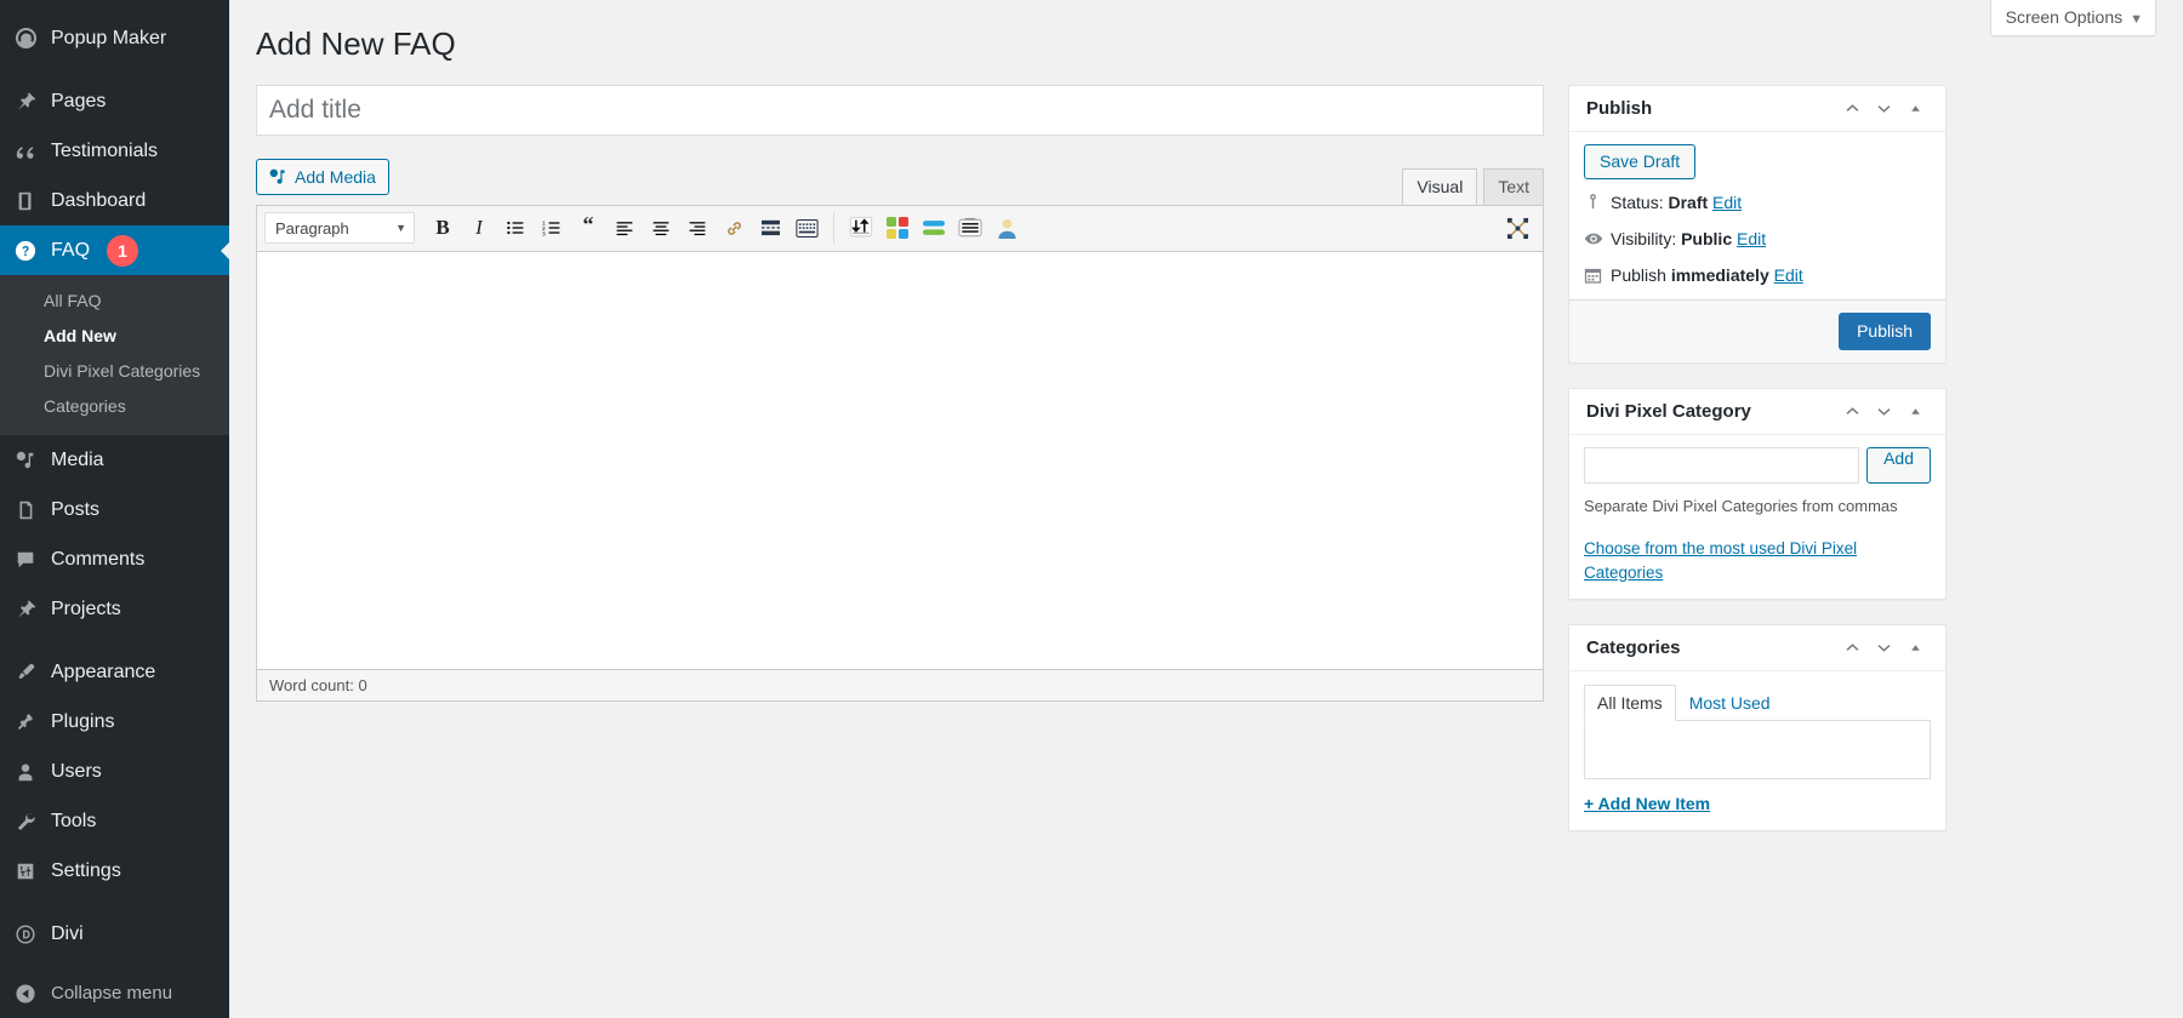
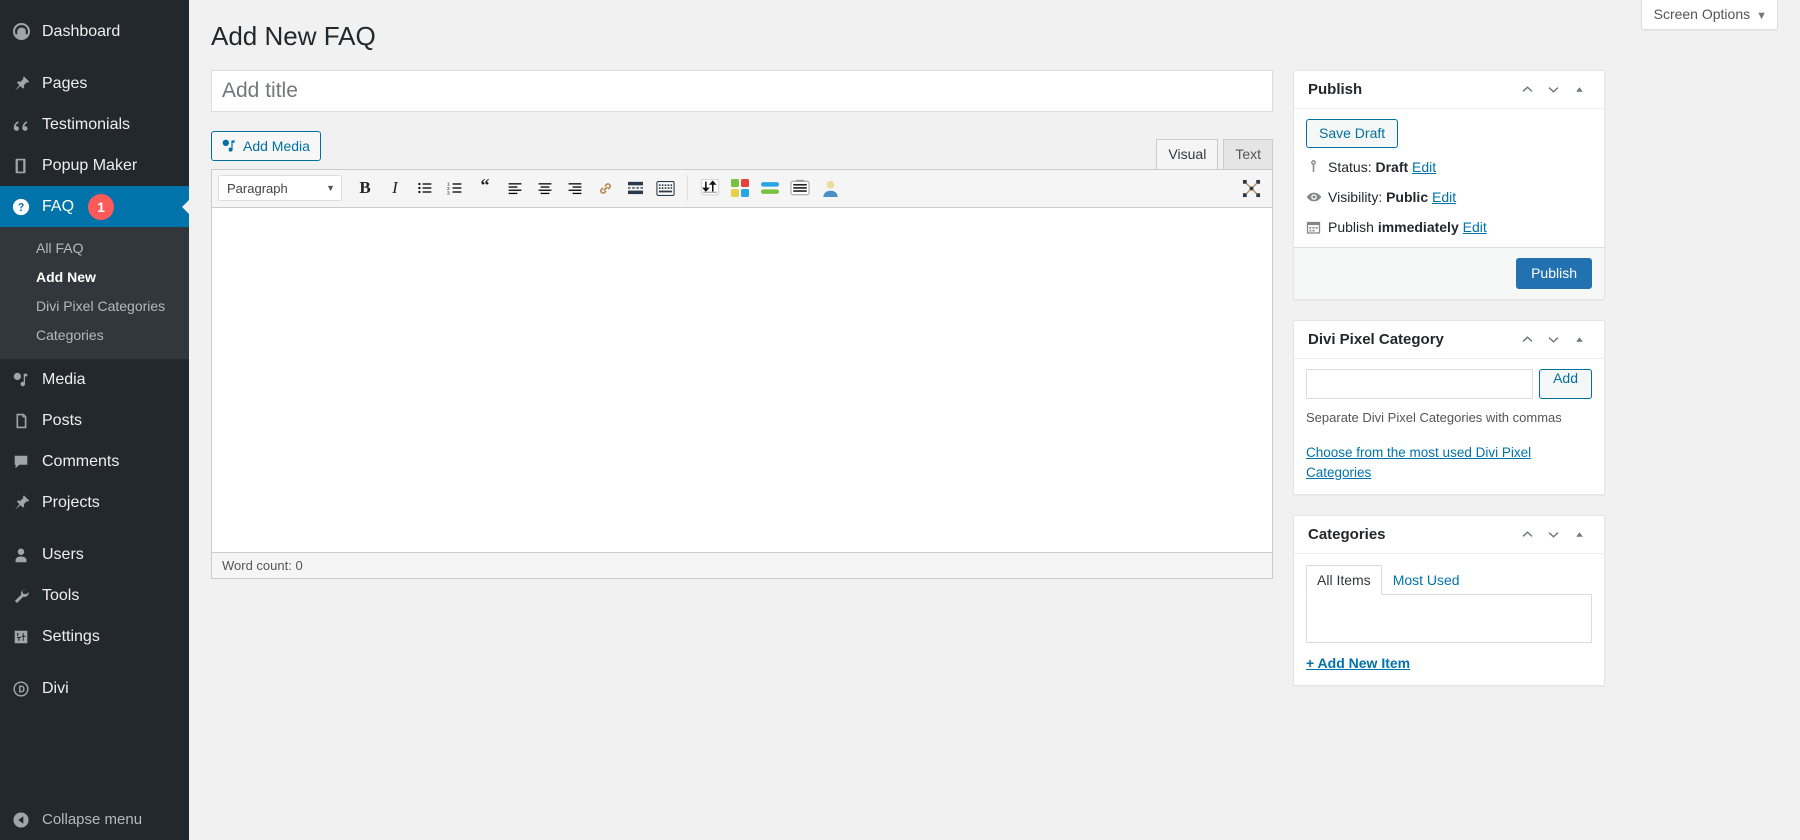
- Popup Maker
+ Dashboard
  Pages
  Testimonials
- Dashboard
+ Popup Maker
  FAQ
  1
  All FAQ
  Add New
  Divi Pixel Categories
  Categories
  Media
  Posts
  Comments
  Projects
- Appearance
- Plugins
  Users
  Tools
  Settings
  Divi
  Collapse menu
  Screen Options ▼
  Add New FAQ
  Add title
  Add Media
  Visual
  Text
  Paragraph
  ▼
  B
  I
  “
  Word count: 0
  Publish
  Save Draft
  Status:
  Draft
  Edit
  Visibility:
  Public
  Edit
  Publish
  immediately
  Edit
  Publish
  Divi Pixel Category
  Add
- Separate Divi Pixel Categories from commas
+ Separate Divi Pixel Categories with commas
  Choose from the most used Divi Pixel Categories
  Categories
  All Items
  Most Used
  + Add New Item
